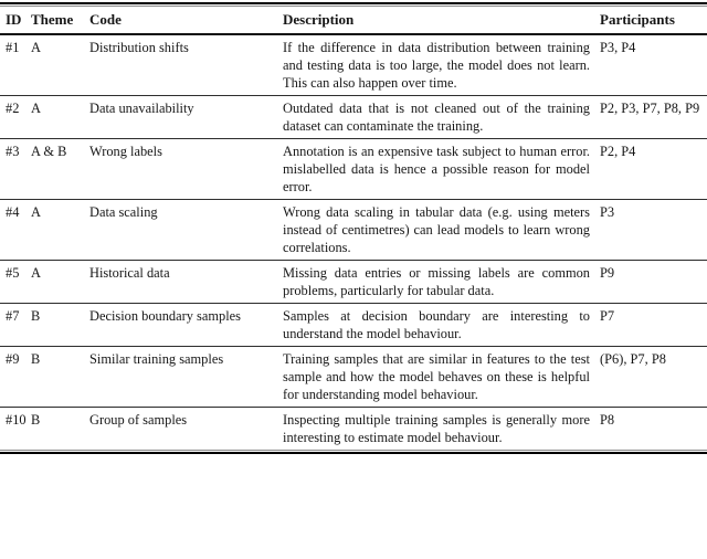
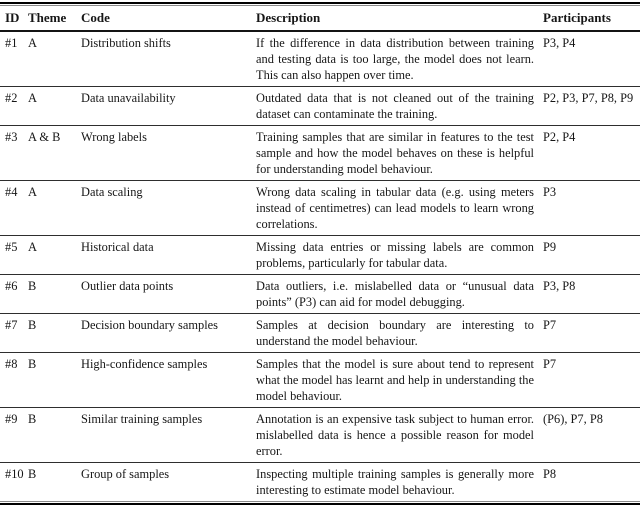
  ID	Theme	Code	Description	Participants
  #1	A	Distribution shifts	If the difference in data distribution between training and testing data is too large, the model does not learn. This can also happen over time.	P3, P4
  #2	A	Data unavailability	Outdated data that is not cleaned out of the training dataset can contaminate the training.	P2, P3, P7, P8, P9
- #3	A & B	Wrong labels	Annotation is an expensive task subject to human error. mislabelled data is hence a possible reason for model error.	P2, P4
+ #3	A & B	Wrong labels	Training samples that are similar in features to the test sample and how the model behaves on these is helpful for understanding model behaviour.	P2, P4
  #4	A	Data scaling	Wrong data scaling in tabular data (e.g. using meters instead of centimetres) can lead models to learn wrong correlations.	P3
  #5	A	Historical data	Missing data entries or missing labels are common problems, particularly for tabular data.	P9
+ #6	B	Outlier data points	Data outliers, i.e. mislabelled data or “unusual data points” (P3) can aid for model debugging.	P3, P8
  #7	B	Decision boundary samples	Samples at decision boundary are interesting to understand the model behaviour.	P7
+ #8	B	High-confidence samples	Samples that the model is sure about tend to represent what the model has learnt and help in understanding the model behaviour.	P7
- #9	B	Similar training samples	Training samples that are similar in features to the test sample and how the model behaves on these is helpful for understanding model behaviour.	(P6), P7, P8
+ #9	B	Similar training samples	Annotation is an expensive task subject to human error. mislabelled data is hence a possible reason for model error.	(P6), P7, P8
  #10	B	Group of samples	Inspecting multiple training samples is generally more interesting to estimate model behaviour.	P8
